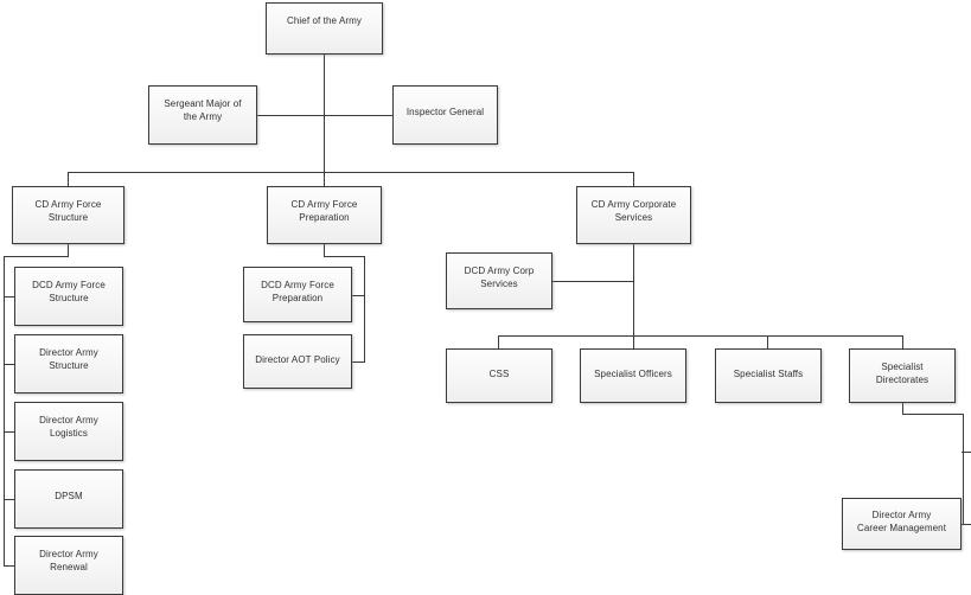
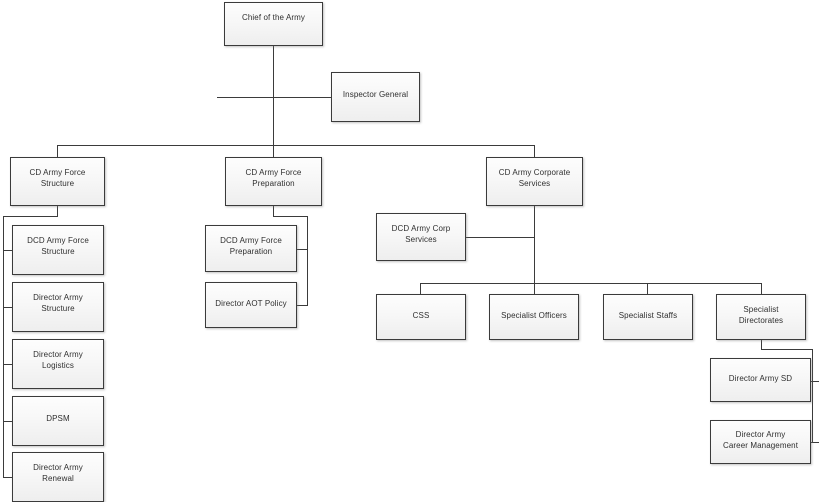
  Chief of the Army
- Sergeant Major of
- the Army
  Inspector General
  CD Army Force
  Structure
  CD Army Force
  Preparation
  CD Army Corporate
  Services
  DCD Army Force
  Structure
  Director Army
  Structure
  Director Army
  Logistics
  DPSM
  Director Army
  Renewal
  DCD Army Force
  Preparation
  Director AOT Policy
  DCD Army Corp
  Services
  CSS
  Specialist Officers
  Specialist Staffs
  Specialist
  Directorates
+ Director Army SD
  Director Army
  Career Management
